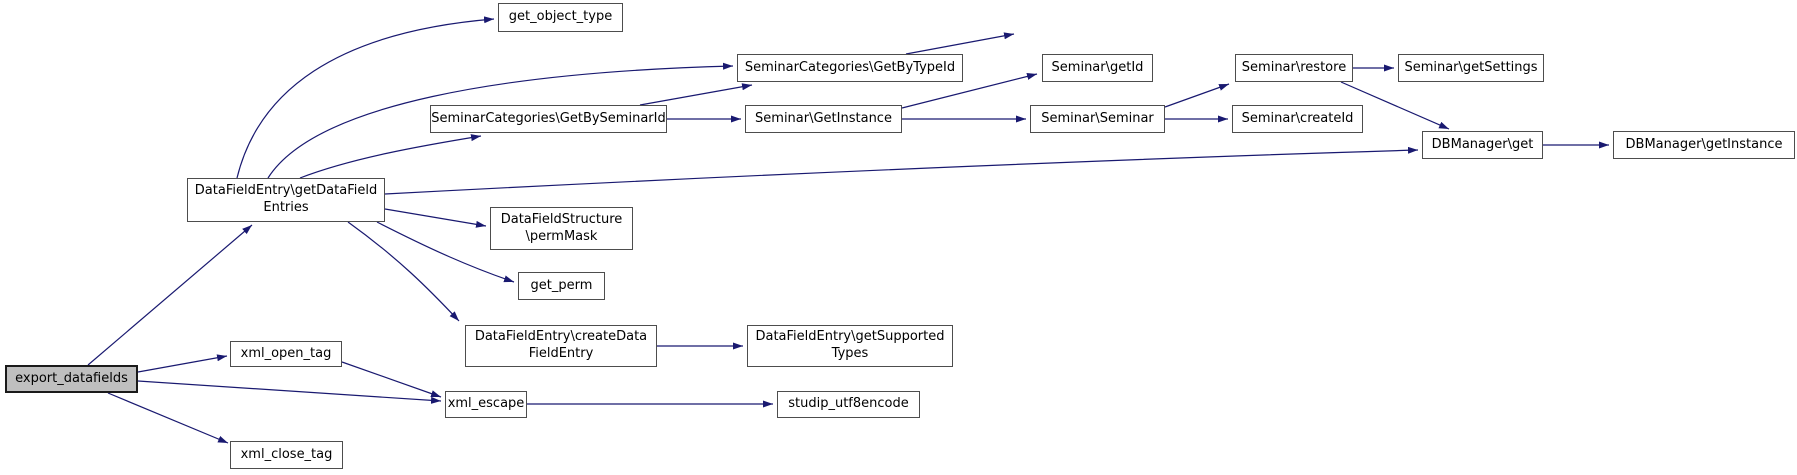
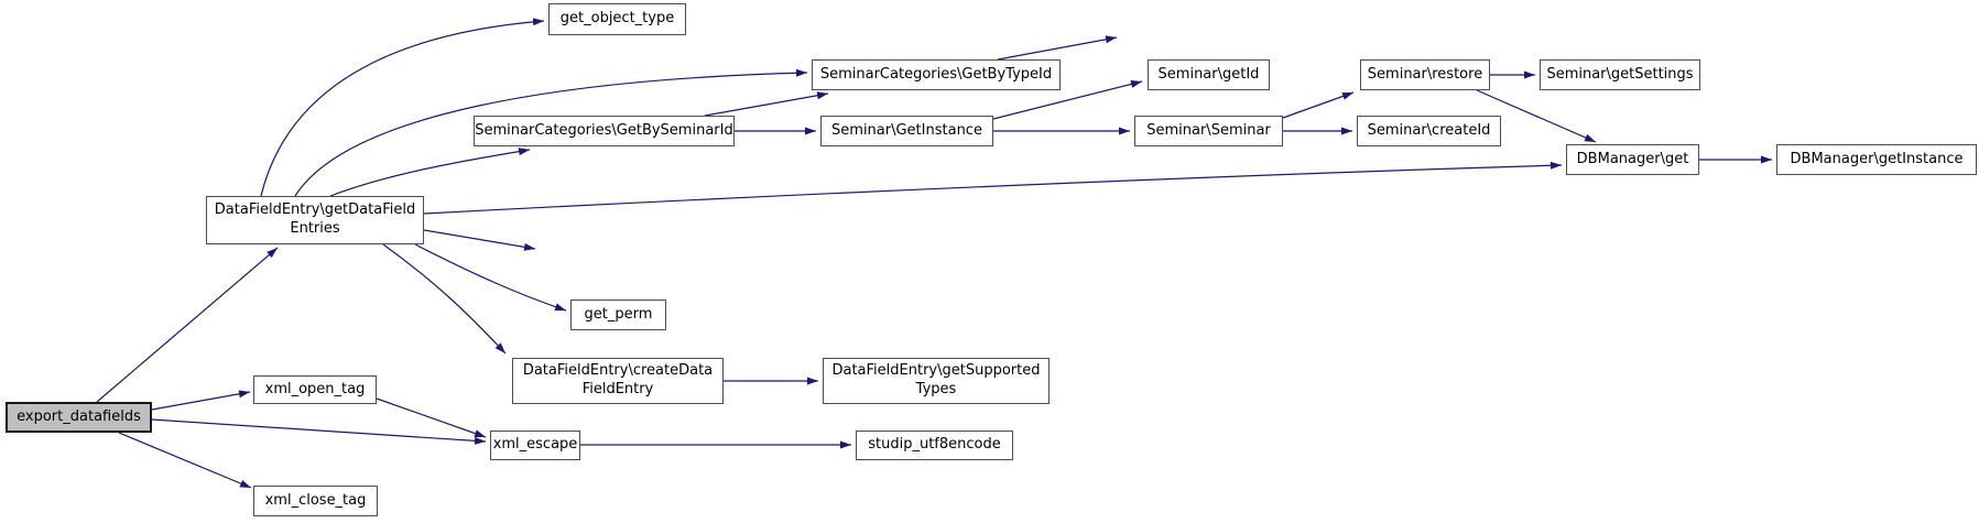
  get_object_type
  SeminarCategories\GetByTypeId
  Seminar\getId
  Seminar\restore
  Seminar\getSettings
  SeminarCategories\GetBySeminarId
  Seminar\GetInstance
  Seminar\Seminar
  Seminar\createId
  DBManager\get
  DBManager\getInstance
  DataFieldEntry\getDataField
  Entries
- DataFieldStructure
- \permMask
  get_perm
  DataFieldEntry\createData
  FieldEntry
  DataFieldEntry\getSupported
  Types
  export_datafields
  xml_open_tag
  xml_escape
  studip_utf8encode
  xml_close_tag
